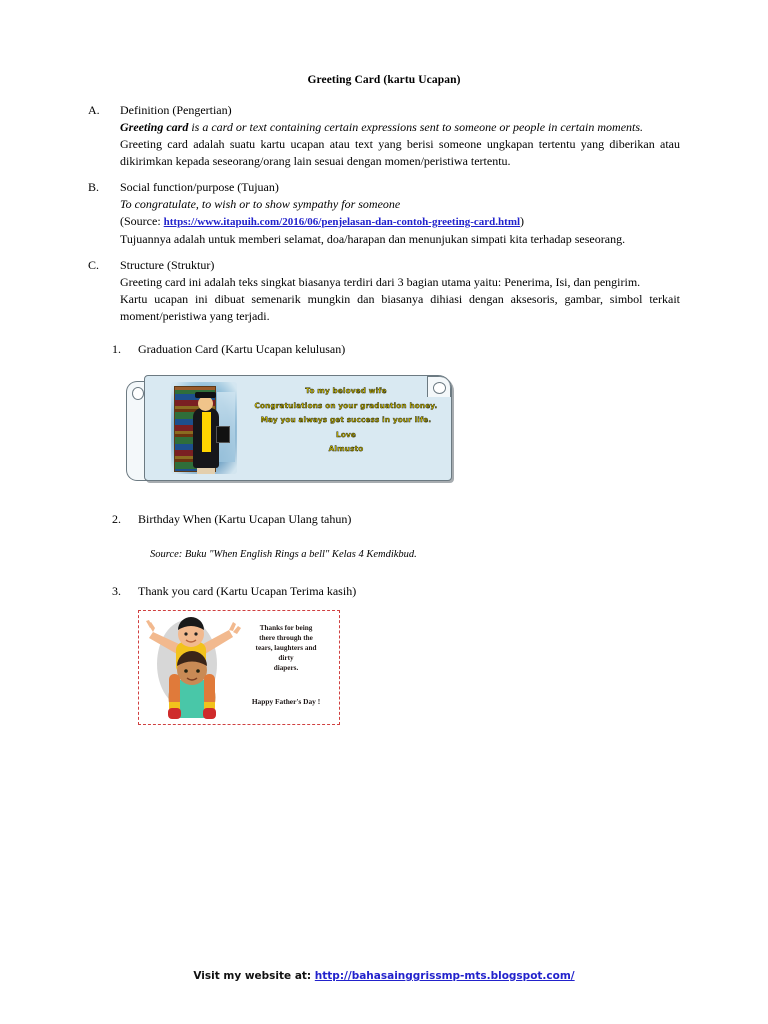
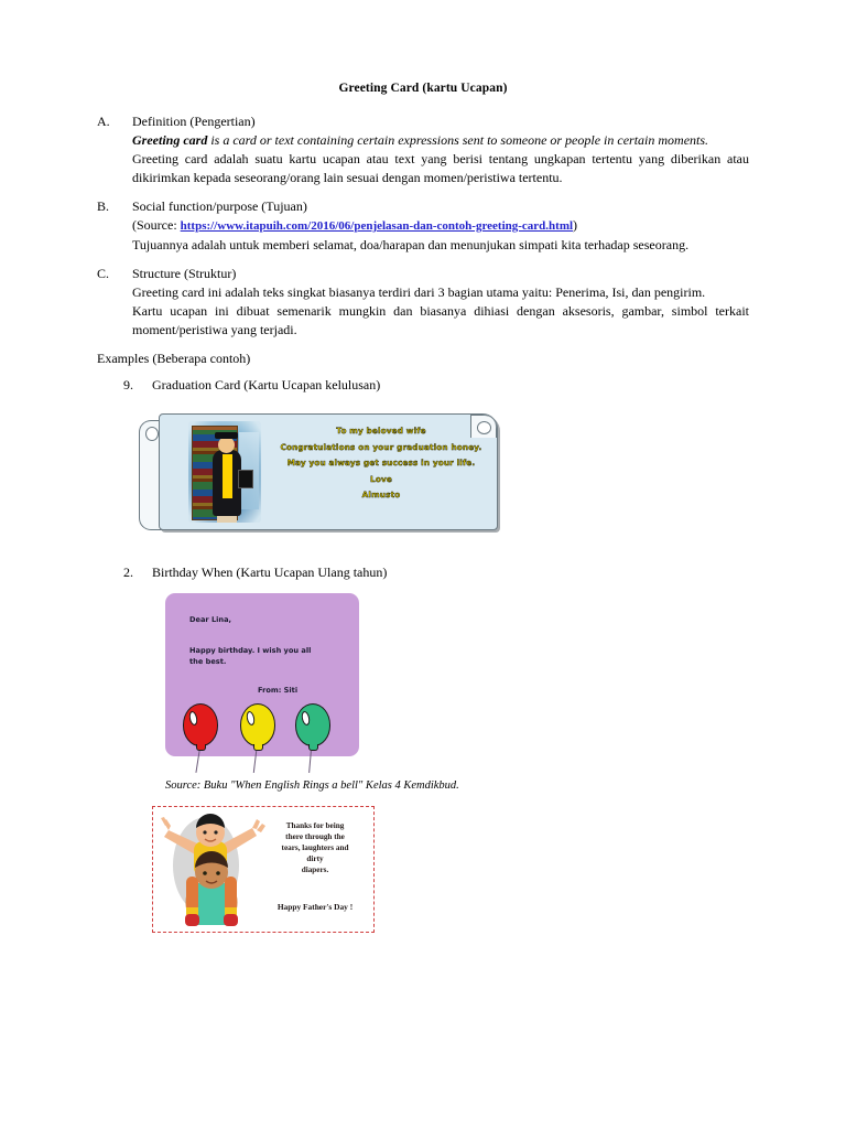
  Greeting Card (kartu Ucapan)
  A.
  Definition (Pengertian)
  Greeting card is a card or text containing certain expressions sent to someone or people in certain moments.
- Greeting card adalah suatu kartu ucapan atau text yang berisi someone ungkapan tertentu yang diberikan atau dikirimkan kepada seseorang/orang lain sesuai dengan momen/peristiwa tertentu.
+ Greeting card adalah suatu kartu ucapan atau text yang berisi tentang ungkapan tertentu yang diberikan atau dikirimkan kepada seseorang/orang lain sesuai dengan momen/peristiwa tertentu.
  B.
  Social function/purpose (Tujuan)
- To congratulate, to wish or to show sympathy for someone
  (Source: https://www.itapuih.com/2016/06/penjelasan-dan-contoh-greeting-card.html)
  Tujuannya adalah untuk memberi selamat, doa/harapan dan menunjukan simpati kita terhadap seseorang.
  C.
  Structure (Struktur)
  Greeting card ini adalah teks singkat biasanya terdiri dari 3 bagian utama yaitu: Penerima, Isi, dan pengirim.
  Kartu ucapan ini dibuat semenarik mungkin dan biasanya dihiasi dengan aksesoris, gambar, simbol terkait moment/peristiwa yang terjadi.
+ Examples (Beberapa contoh)
- 1.
+ 9.
  Graduation Card (Kartu Ucapan kelulusan)
  To my beloved wife
  Congratulations on your graduation honey.
  May you always get success in your life.
  Love
  Almusto
  2.
  Birthday When (Kartu Ucapan Ulang tahun)
+ Dear Lina,
+ Happy birthday. I wish you all the best.
+ From: Siti
  Source: Buku "When English Rings a bell" Kelas 4 Kemdikbud.
- 3.
- Thank you card (Kartu Ucapan Terima kasih)
  Thanks for being
  there through the
  tears, laughters and
  dirty
  diapers.
  Happy Father's Day !
- Visit my website at: http://bahasainggrissmp-mts.blogspot.com/
